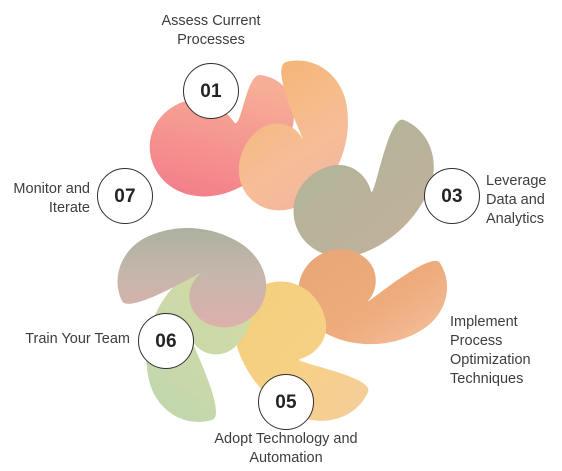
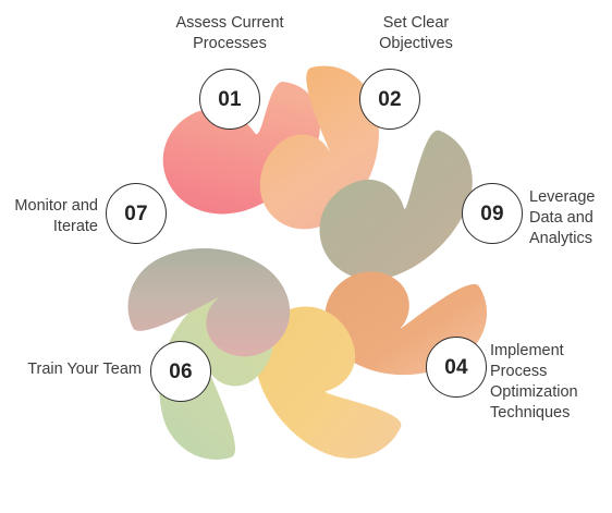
  01
  Assess Current
  Processes
+ 02
+ Set Clear
+ Objectives
- 03
+ 09
  Leverage
  Data and
  Analytics
+ 04
  Implement
  Process
  Optimization
  Techniques
- 05
- Adopt Technology and
- Automation
  06
  Train Your Team
  07
  Monitor and
  Iterate
